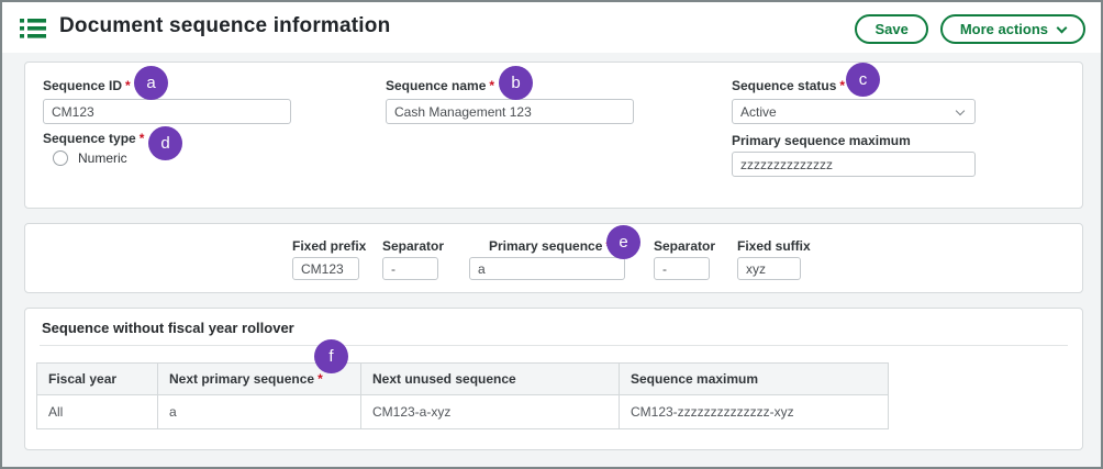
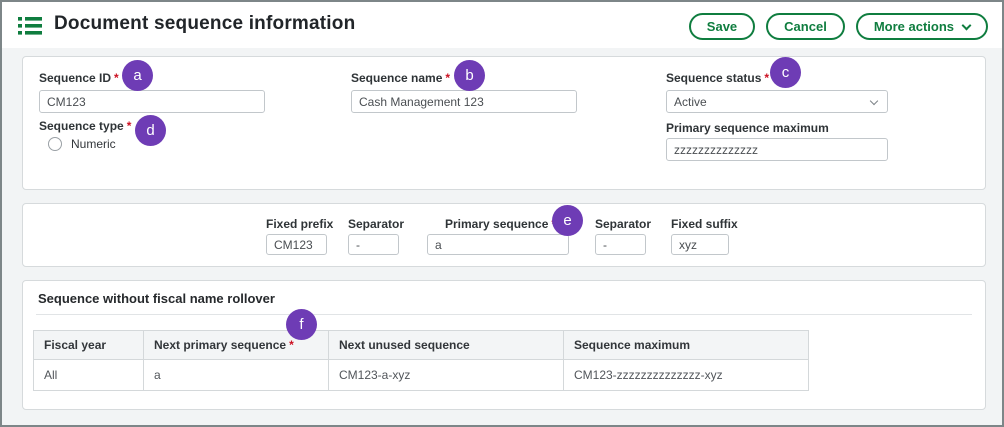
  Document sequence information
  Save
+ Cancel
  More actions
  Sequence ID *
  CM123
  Sequence name *
  Cash Management 123
  Sequence status *
  Active
  Sequence type *
  Numeric
  Primary sequence maximum
  zzzzzzzzzzzzzz
  Fixed prefix
  CM123
  Separator
  -
  Primary sequence
  a
  Separator
  -
  Fixed suffix
  xyz
- Sequence without fiscal year rollover
+ Sequence without fiscal name rollover
  Fiscal year	Next primary sequence *	Next unused sequence	Sequence maximum
  All	a	CM123-a-xyz	CM123-zzzzzzzzzzzzzz-xyz
  a
  b
  c
  d
  e
  f
